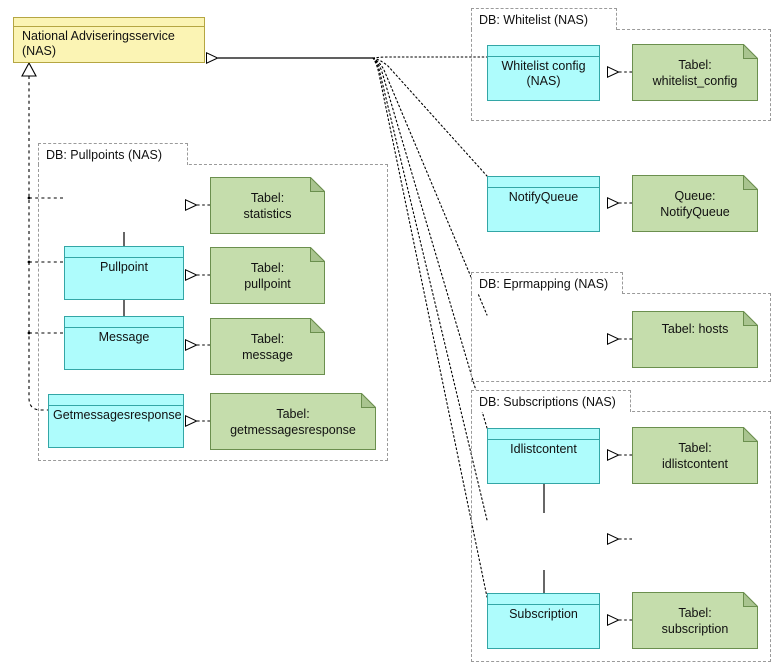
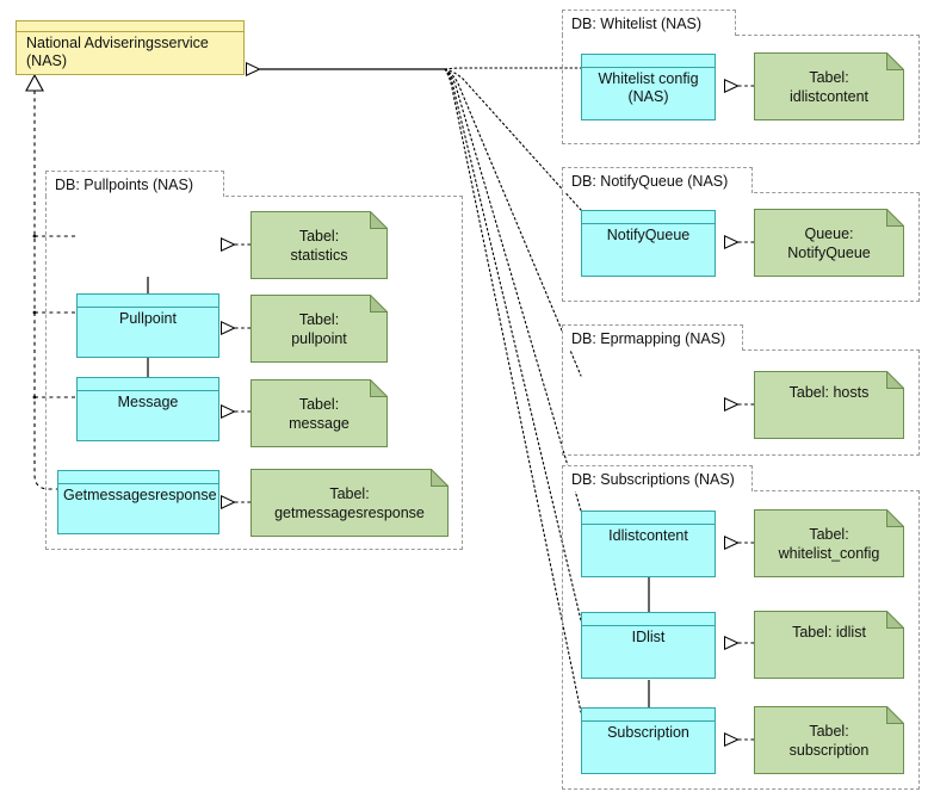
  National Adviseringsservice (NAS)
  DB: Pullpoints (NAS)
  Tabel:
  statistics
  Pullpoint
  Tabel:
  pullpoint
  Message
  Tabel:
  message
  Getmessagesresponse
  Tabel:
  getmessagesresponse
  DB: Whitelist (NAS)
  Whitelist config (NAS)
  Tabel:
- whitelist_config
+ idlistcontent
+ DB: NotifyQueue (NAS)
  NotifyQueue
  Queue:
  NotifyQueue
  DB: Eprmapping (NAS)
  Tabel: hosts
  DB: Subscriptions (NAS)
  Idlistcontent
  Tabel:
- idlistcontent
+ whitelist_config
+ IDlist
+ Tabel: idlist
  Subscription
  Tabel:
  subscription
